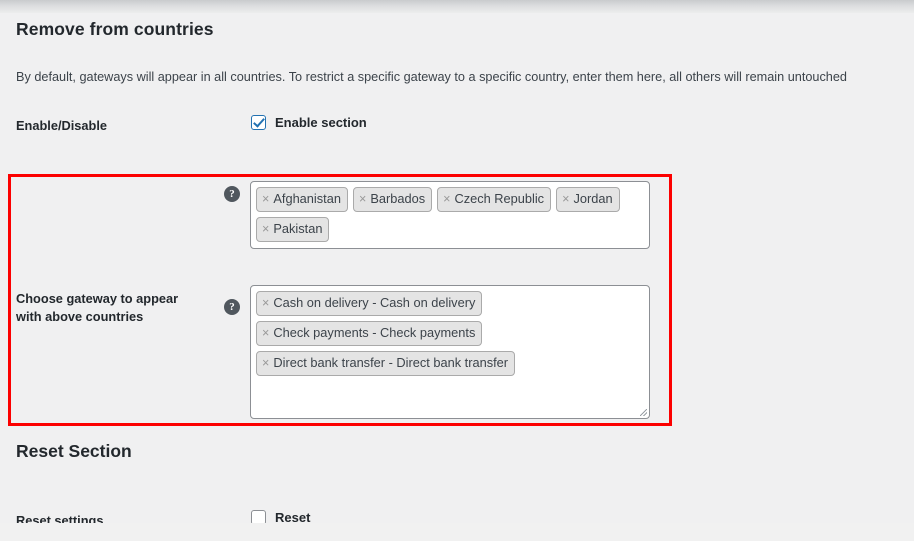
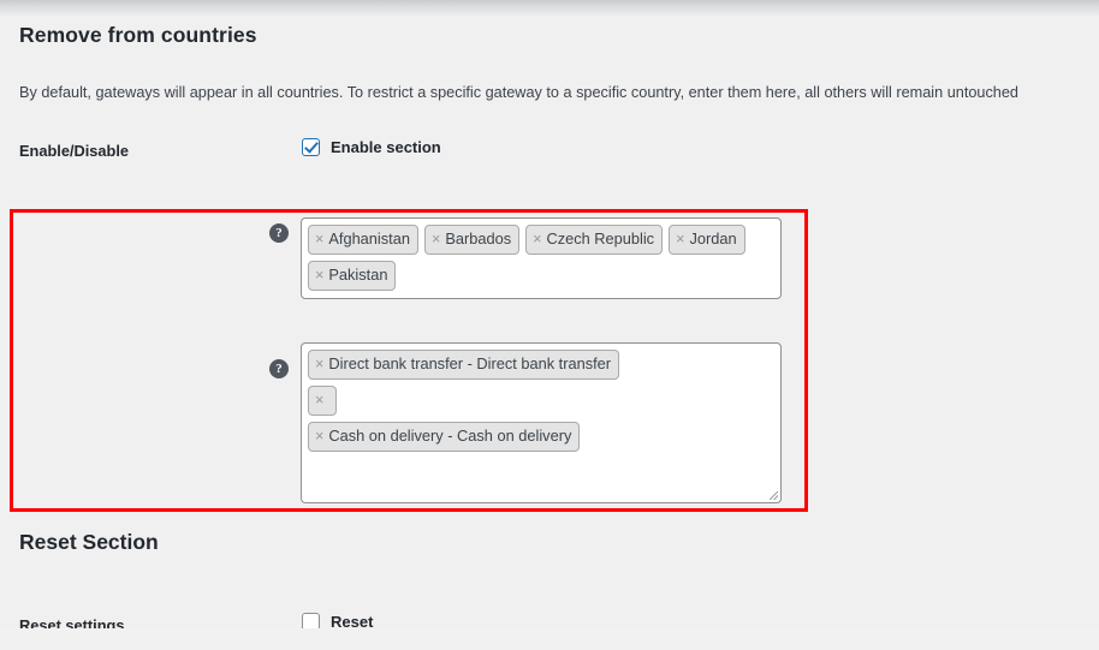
  Remove from countries
  By default, gateways will appear in all countries. To restrict a specific gateway to a specific country, enter them here, all others will remain untouched
  Enable/Disable
  Enable section
  ?
  ×
  Afghanistan
  ×
  Barbados
  ×
  Czech Republic
  ×
  Jordan
  ×
  Pakistan
- Choose gateway to appear
- with above countries
  ?
  ×
- Cash on delivery - Cash on delivery
+ Direct bank transfer - Direct bank transfer
  ×
- Check payments - Check payments
  ×
- Direct bank transfer - Direct bank transfer
+ Cash on delivery - Cash on delivery
  Reset Section
  Reset settings
  Reset
